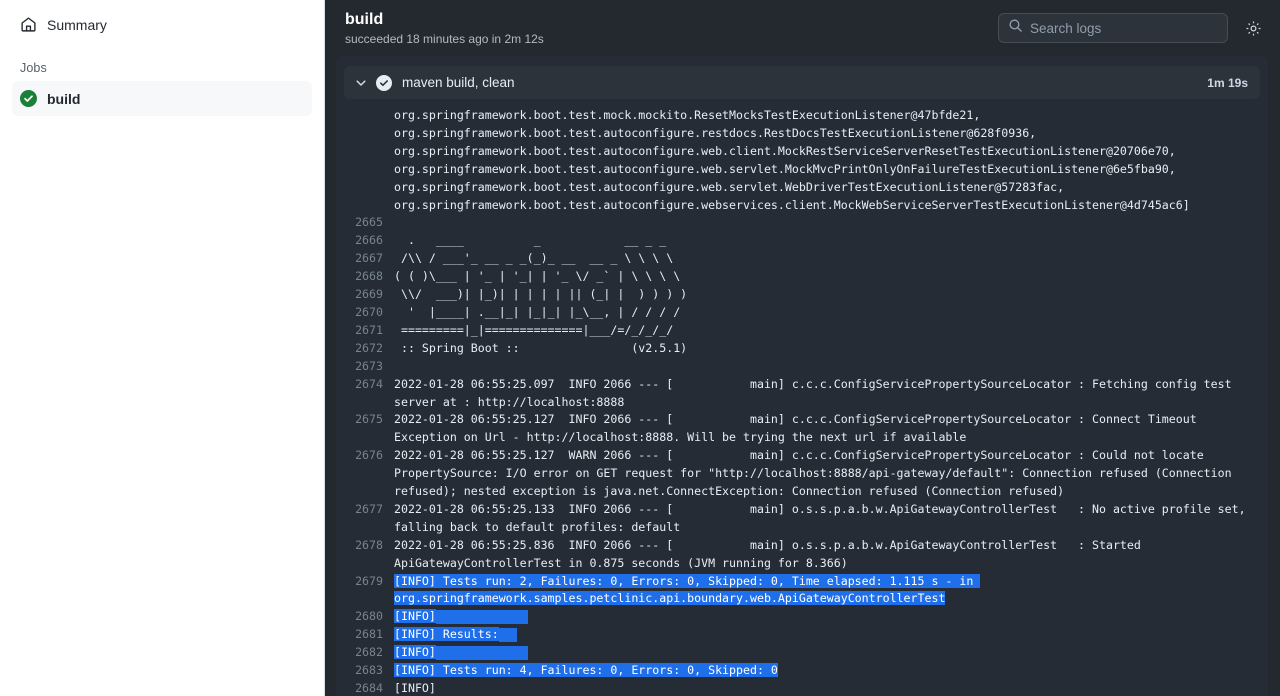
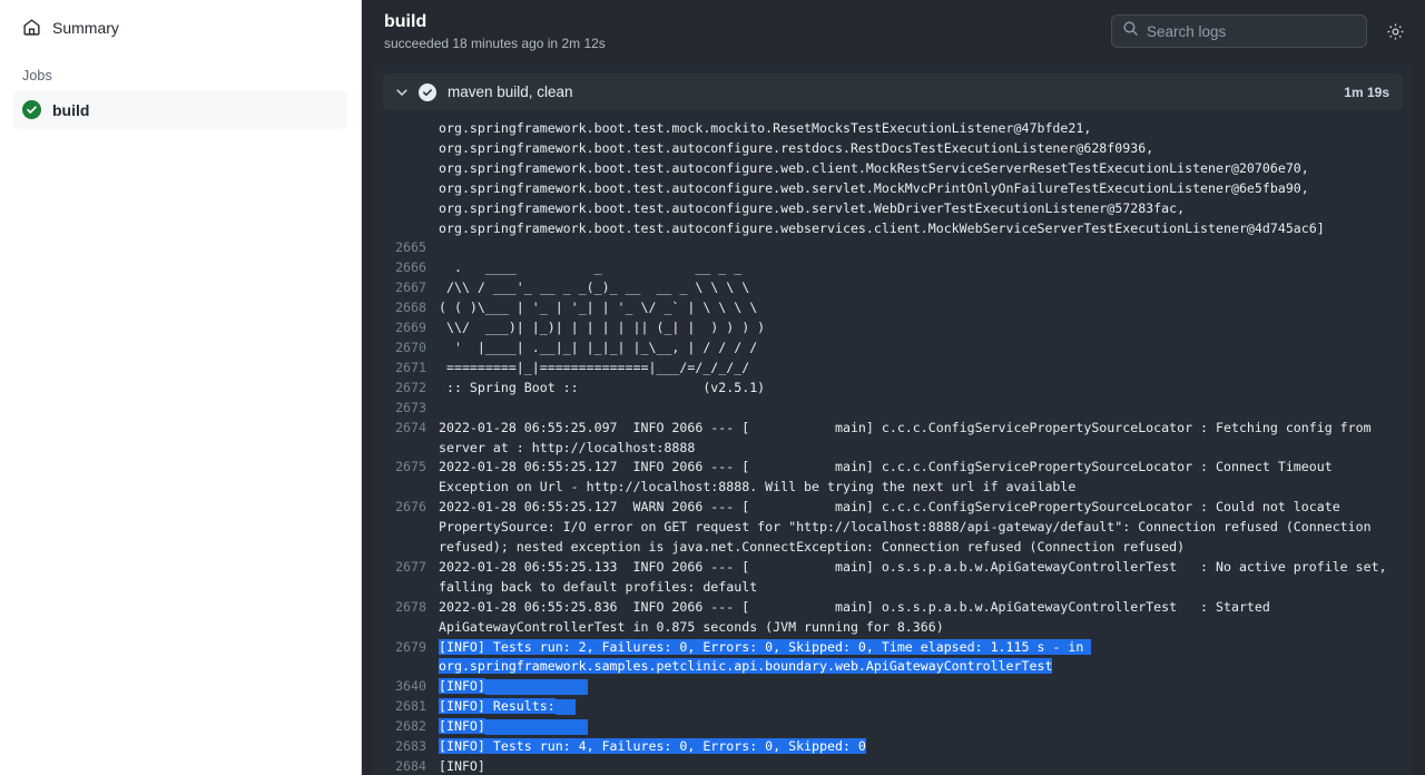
  Summary
  Jobs
  build
  build
  succeeded 18 minutes ago in 2m 12s
  Search logs
  maven build, clean
  1m 19s
  org.springframework.boot.test.mock.mockito.ResetMocksTestExecutionListener@47bfde21,
  org.springframework.boot.test.autoconfigure.restdocs.RestDocsTestExecutionListener@628f0936,
  org.springframework.boot.test.autoconfigure.web.client.MockRestServiceServerResetTestExecutionListener@20706e70,
  org.springframework.boot.test.autoconfigure.web.servlet.MockMvcPrintOnlyOnFailureTestExecutionListener@6e5fba90,
  org.springframework.boot.test.autoconfigure.web.servlet.WebDriverTestExecutionListener@57283fac,
  org.springframework.boot.test.autoconfigure.webservices.client.MockWebServiceServerTestExecutionListener@4d745ac6]
  2665
  2666
  . ____ _ __ _ _
  2667
  /\\ / ___'_ __ _ _(_)_ __ __ _ \ \ \ \
  2668
  ( ( )\___ | '_ | '_| | '_ \/ _` | \ \ \ \
  2669
  \\/ ___)| |_)| | | | | || (_| | ) ) ) )
  2670
  ' |____| .__|_| |_|_| |_\__, | / / / /
  2671
  =========|_|==============|___/=/_/_/_/
  2672
  :: Spring Boot :: (v2.5.1)
  2673
  2674
- 2022-01-28 06:55:25.097 INFO 2066 --- [ main] c.c.c.ConfigServicePropertySourceLocator : Fetching config test server at : http://localhost:8888
+ 2022-01-28 06:55:25.097 INFO 2066 --- [ main] c.c.c.ConfigServicePropertySourceLocator : Fetching config from server at : http://localhost:8888
  2675
  2022-01-28 06:55:25.127 INFO 2066 --- [ main] c.c.c.ConfigServicePropertySourceLocator : Connect Timeout Exception on Url - http://localhost:8888. Will be trying the next url if available
  2676
  2022-01-28 06:55:25.127 WARN 2066 --- [ main] c.c.c.ConfigServicePropertySourceLocator : Could not locate PropertySource: I/O error on GET request for "http://localhost:8888/api-gateway/default": Connection refused (Connection refused); nested exception is java.net.ConnectException: Connection refused (Connection refused)
  2677
  2022-01-28 06:55:25.133 INFO 2066 --- [ main] o.s.s.p.a.b.w.ApiGatewayControllerTest : No active profile set, falling back to default profiles: default
  2678
  2022-01-28 06:55:25.836 INFO 2066 --- [ main] o.s.s.p.a.b.w.ApiGatewayControllerTest : Started ApiGatewayControllerTest in 0.875 seconds (JVM running for 8.366)
  2679
  [INFO] Tests run: 2, Failures: 0, Errors: 0, Skipped: 0, Time elapsed: 1.115 s - in org.springframework.samples.petclinic.api.boundary.web.ApiGatewayControllerTest
- 2680
+ 3640
  [INFO]
  2681
  [INFO] Results:
  2682
  [INFO]
  2683
  [INFO] Tests run: 4, Failures: 0, Errors: 0, Skipped: 0
  2684
  [INFO]
